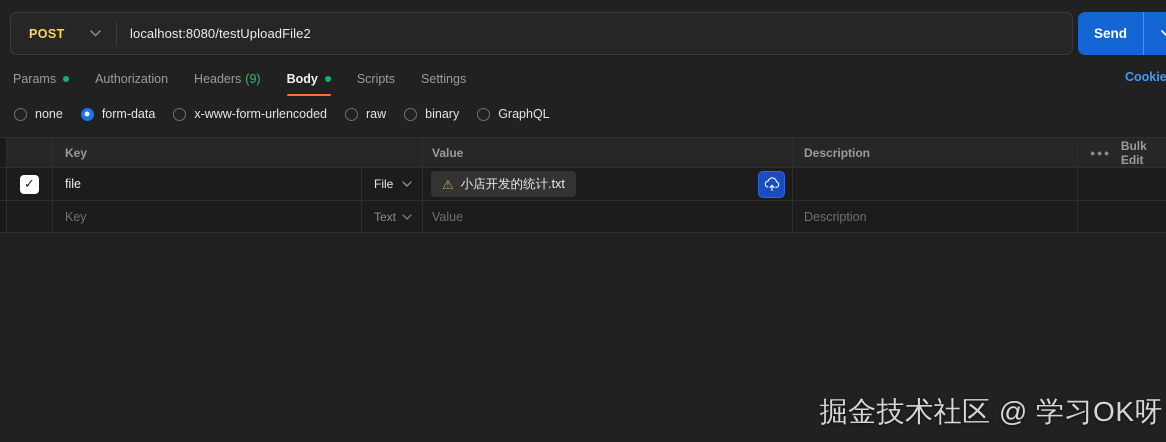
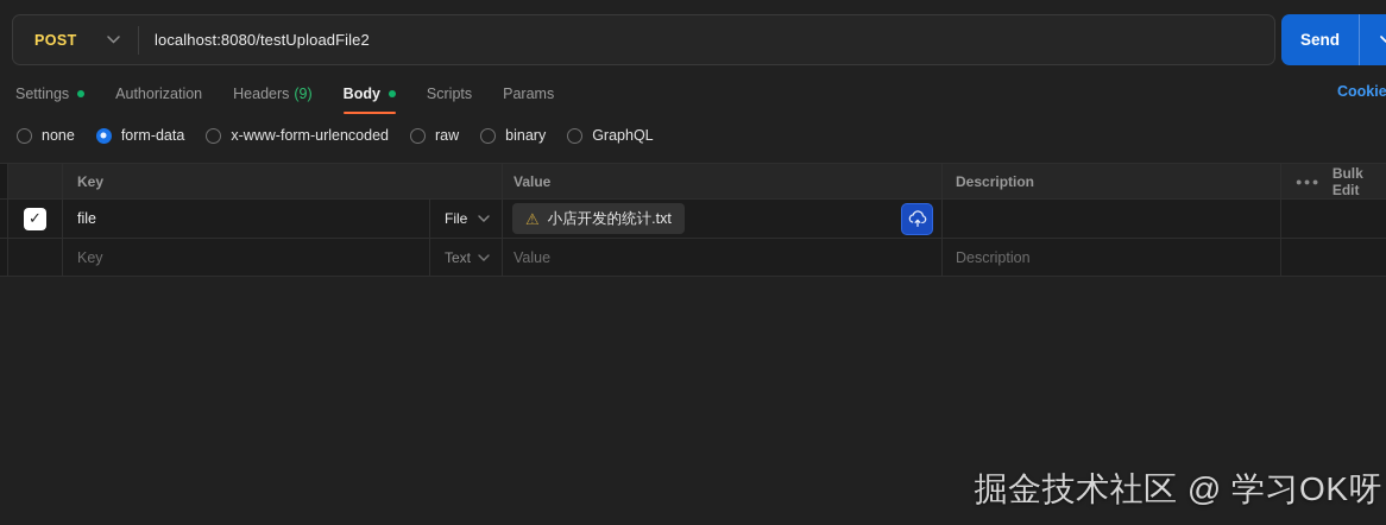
  POST
  localhost:8080/testUploadFile2
  Send
- Params
+ Settings
  Authorization
  Headers
  (9)
  Body
  Scripts
- Settings
+ Params
  Cookie
  none
  form-data
  x-www-form-urlencoded
  raw
  binary
  GraphQL
  Key
  Value
  Description
  ●●●
  Bulk Edit
  ✓
  file
  File
  ⚠
  小店开发的统计.txt
  Key
  Text
  Value
  Description
  掘金技术社区 @ 学习OK呀
